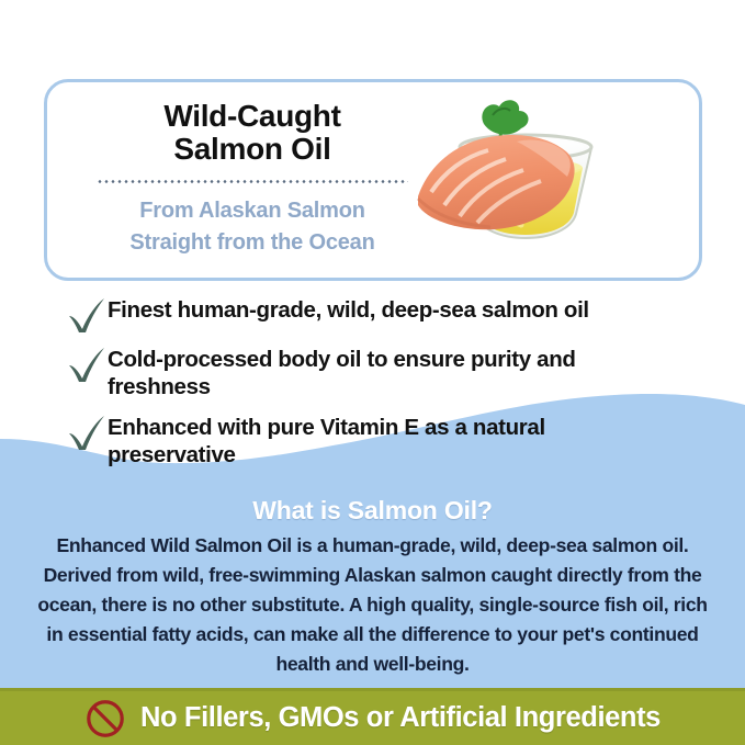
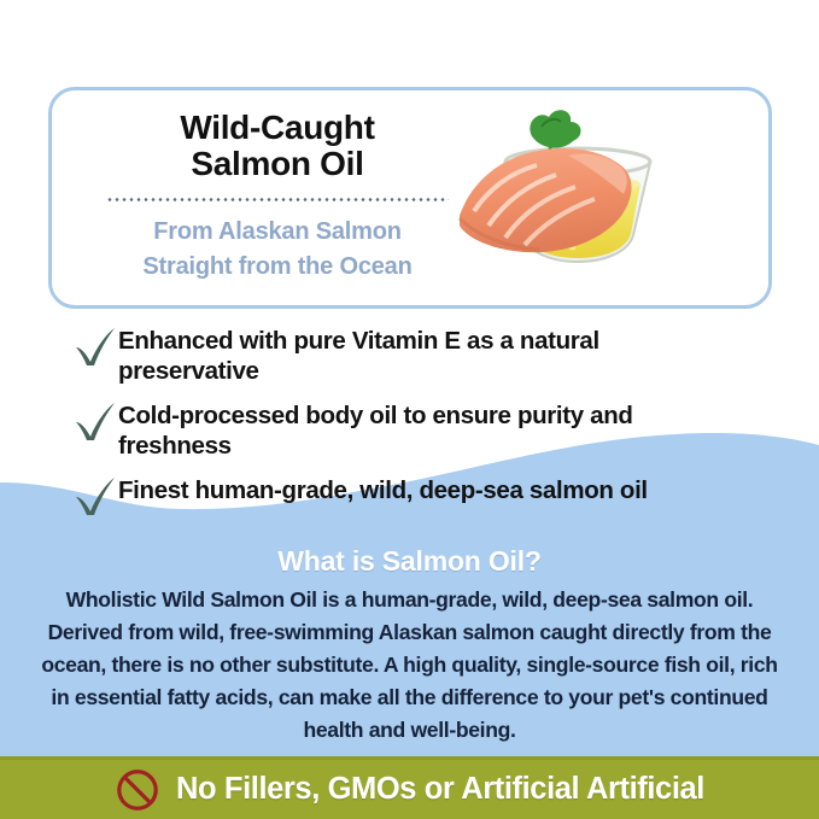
  Wild-Caught
  Salmon Oil
  From Alaskan Salmon
  Straight from the Ocean
- Finest human-grade, wild, deep-sea salmon oil
+ Enhanced with pure Vitamin E as a natural preservative
  Cold-processed body oil to ensure purity and freshness
- Enhanced with pure Vitamin E as a natural preservative
+ Finest human-grade, wild, deep-sea salmon oil
  What is Salmon Oil?
- Enhanced Wild Salmon Oil is a human-grade, wild, deep-sea salmon oil. Derived from wild, free-swimming Alaskan salmon caught directly from the ocean, there is no other substitute. A high quality, single-source fish oil, rich in essential fatty acids, can make all the difference to your pet's continued health and well-being.
+ Wholistic Wild Salmon Oil is a human-grade, wild, deep-sea salmon oil. Derived from wild, free-swimming Alaskan salmon caught directly from the ocean, there is no other substitute. A high quality, single-source fish oil, rich in essential fatty acids, can make all the difference to your pet's continued health and well-being.
- No Fillers, GMOs or Artificial Ingredients
+ No Fillers, GMOs or Artificial Artificial
